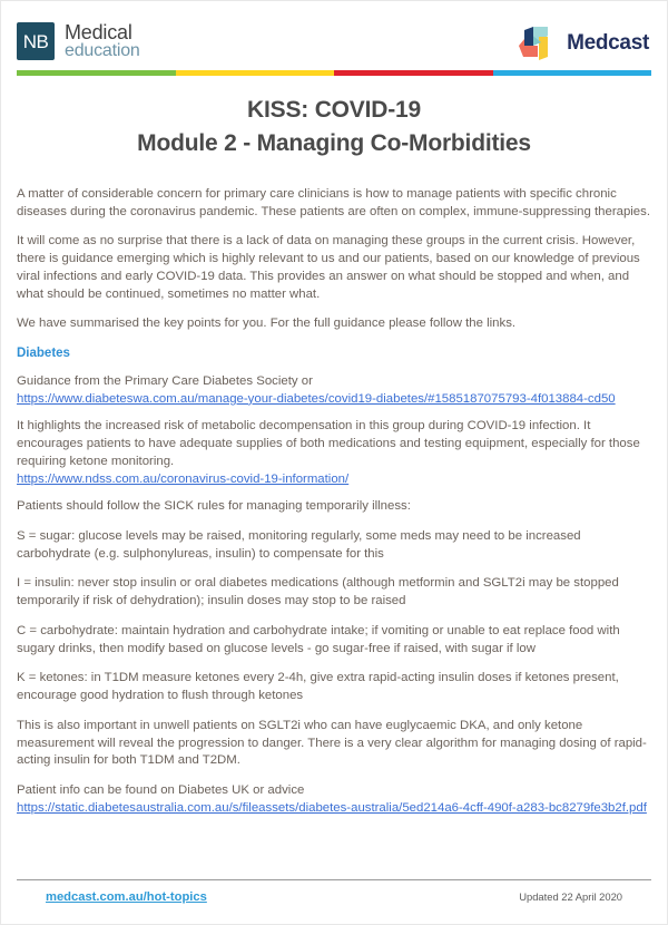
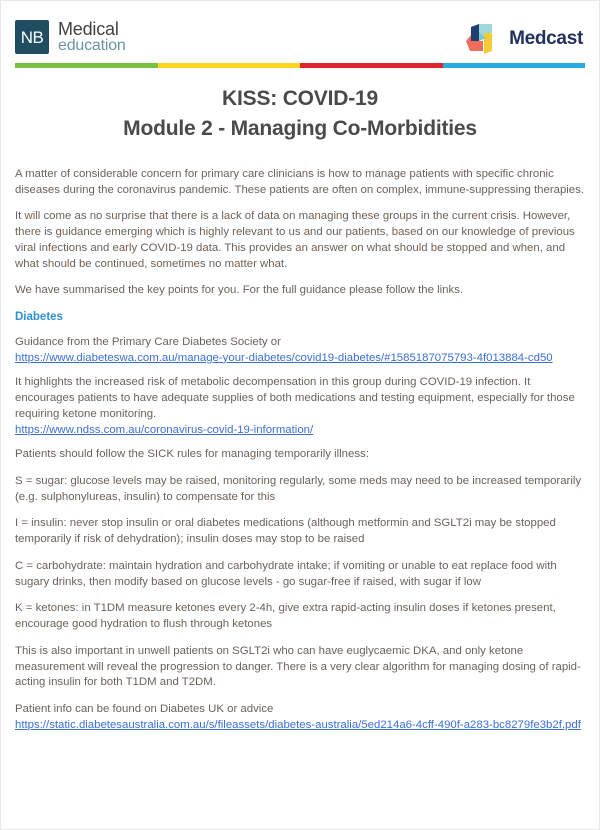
  NB
  Medical
  education
  Medcast
  KISS: COVID-19
  Module 2 - Managing Co-Morbidities
  A matter of considerable concern for primary care clinicians is how to manage patients with specific chronic diseases during the coronavirus pandemic. These patients are often on complex, immune-suppressing therapies.
  It will come as no surprise that there is a lack of data on managing these groups in the current crisis. However, there is guidance emerging which is highly relevant to us and our patients, based on our knowledge of previous viral infections and early COVID-19 data. This provides an answer on what should be stopped and when, and what should be continued, sometimes no matter what.
  We have summarised the key points for you. For the full guidance please follow the links.
  Diabetes
  Guidance from the Primary Care Diabetes Society or
  https://www.diabeteswa.com.au/manage-your-diabetes/covid19-diabetes/#1585187075793-4f013884-cd50
  It highlights the increased risk of metabolic decompensation in this group during COVID-19 infection. It encourages patients to have adequate supplies of both medications and testing equipment, especially for those requiring ketone monitoring.
  https://www.ndss.com.au/coronavirus-covid-19-information/
  Patients should follow the SICK rules for managing temporarily illness:
- S = sugar: glucose levels may be raised, monitoring regularly, some meds may need to be increased carbohydrate (e.g. sulphonylureas, insulin) to compensate for this
+ S = sugar: glucose levels may be raised, monitoring regularly, some meds may need to be increased temporarily (e.g. sulphonylureas, insulin) to compensate for this
  I = insulin: never stop insulin or oral diabetes medications (although metformin and SGLT2i may be stopped temporarily if risk of dehydration); insulin doses may stop to be raised
  C = carbohydrate: maintain hydration and carbohydrate intake; if vomiting or unable to eat replace food with sugary drinks, then modify based on glucose levels - go sugar-free if raised, with sugar if low
  K = ketones: in T1DM measure ketones every 2-4h, give extra rapid-acting insulin doses if ketones present, encourage good hydration to flush through ketones
  This is also important in unwell patients on SGLT2i who can have euglycaemic DKA, and only ketone measurement will reveal the progression to danger. There is a very clear algorithm for managing dosing of rapid-acting insulin for both T1DM and T2DM.
  Patient info can be found on Diabetes UK or advice
  https://static.diabetesaustralia.com.au/s/fileassets/diabetes-australia/5ed214a6-4cff-490f-a283-bc8279fe3b2f.pdf
- medcast.com.au/hot-topics
- Updated 22 April 2020
